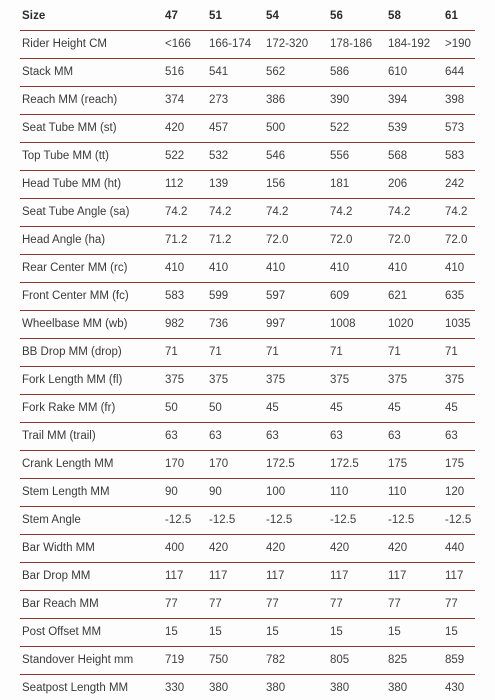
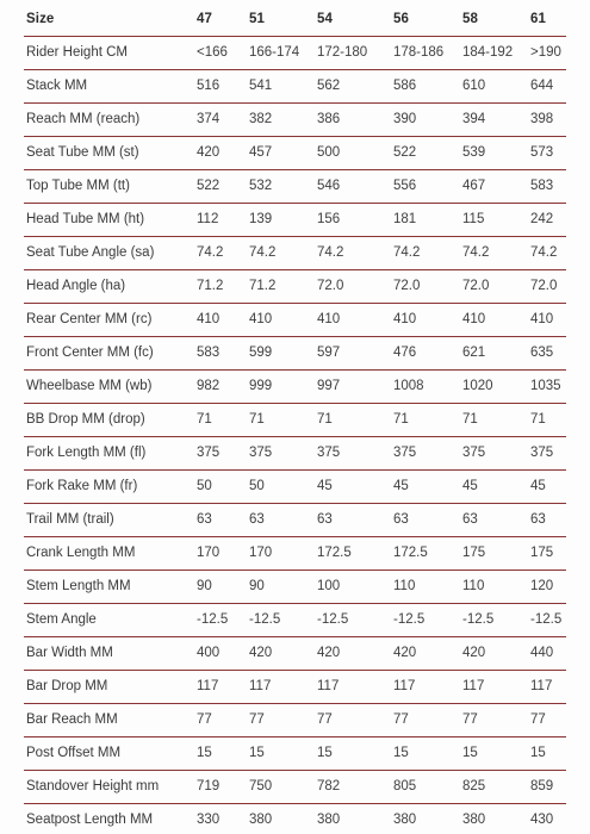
  Size	47	51	54	56	58	61
- Rider Height CM	<166	166-174	172-320	178-186	184-192	>190
+ Rider Height CM	<166	166-174	172-180	178-186	184-192	>190
  Stack MM	516	541	562	586	610	644
- Reach MM (reach)	374	273	386	390	394	398
+ Reach MM (reach)	374	382	386	390	394	398
  Seat Tube MM (st)	420	457	500	522	539	573
- Top Tube MM (tt)	522	532	546	556	568	583
+ Top Tube MM (tt)	522	532	546	556	467	583
- Head Tube MM (ht)	112	139	156	181	206	242
+ Head Tube MM (ht)	112	139	156	181	115	242
  Seat Tube Angle (sa)	74.2	74.2	74.2	74.2	74.2	74.2
  Head Angle (ha)	71.2	71.2	72.0	72.0	72.0	72.0
  Rear Center MM (rc)	410	410	410	410	410	410
- Front Center MM (fc)	583	599	597	609	621	635
+ Front Center MM (fc)	583	599	597	476	621	635
- Wheelbase MM (wb)	982	736	997	1008	1020	1035
+ Wheelbase MM (wb)	982	999	997	1008	1020	1035
  BB Drop MM (drop)	71	71	71	71	71	71
  Fork Length MM (fl)	375	375	375	375	375	375
  Fork Rake MM (fr)	50	50	45	45	45	45
  Trail MM (trail)	63	63	63	63	63	63
  Crank Length MM	170	170	172.5	172.5	175	175
  Stem Length MM	90	90	100	110	110	120
  Stem Angle	-12.5	-12.5	-12.5	-12.5	-12.5	-12.5
  Bar Width MM	400	420	420	420	420	440
  Bar Drop MM	117	117	117	117	117	117
  Bar Reach MM	77	77	77	77	77	77
  Post Offset MM	15	15	15	15	15	15
  Standover Height mm	719	750	782	805	825	859
  Seatpost Length MM	330	380	380	380	380	430
